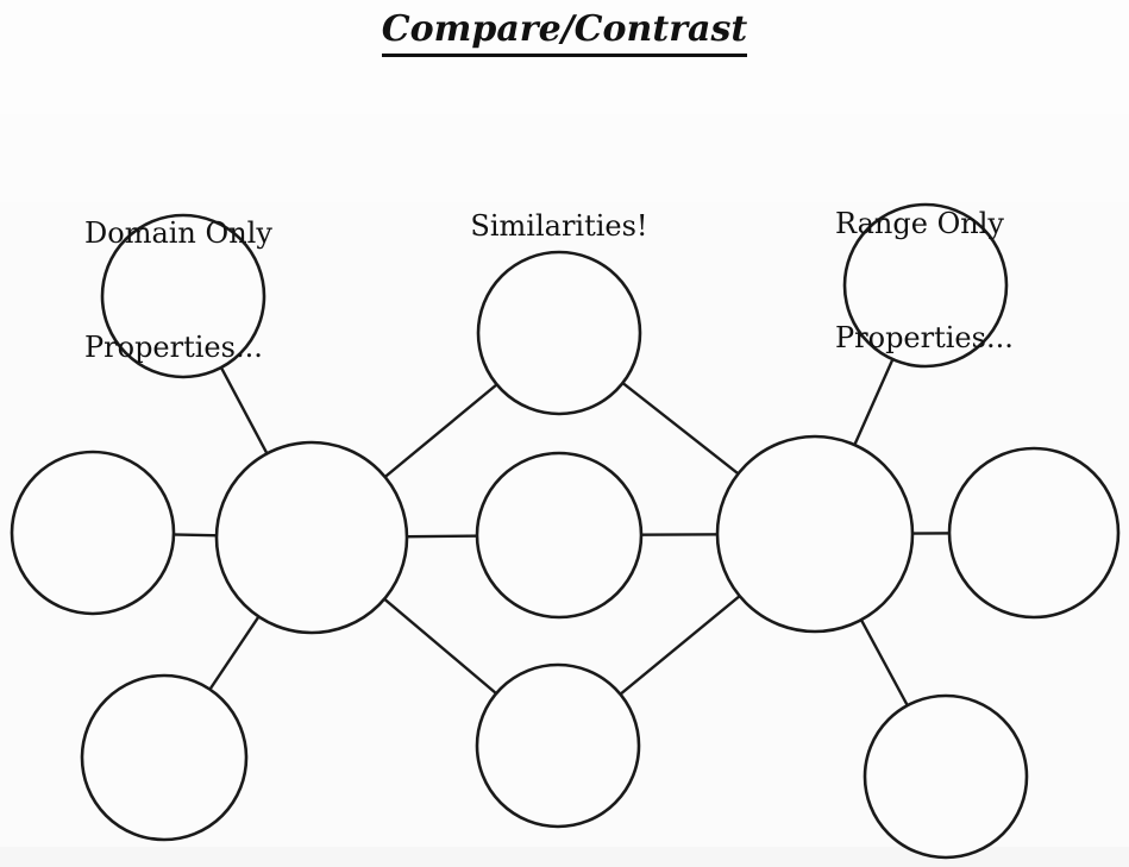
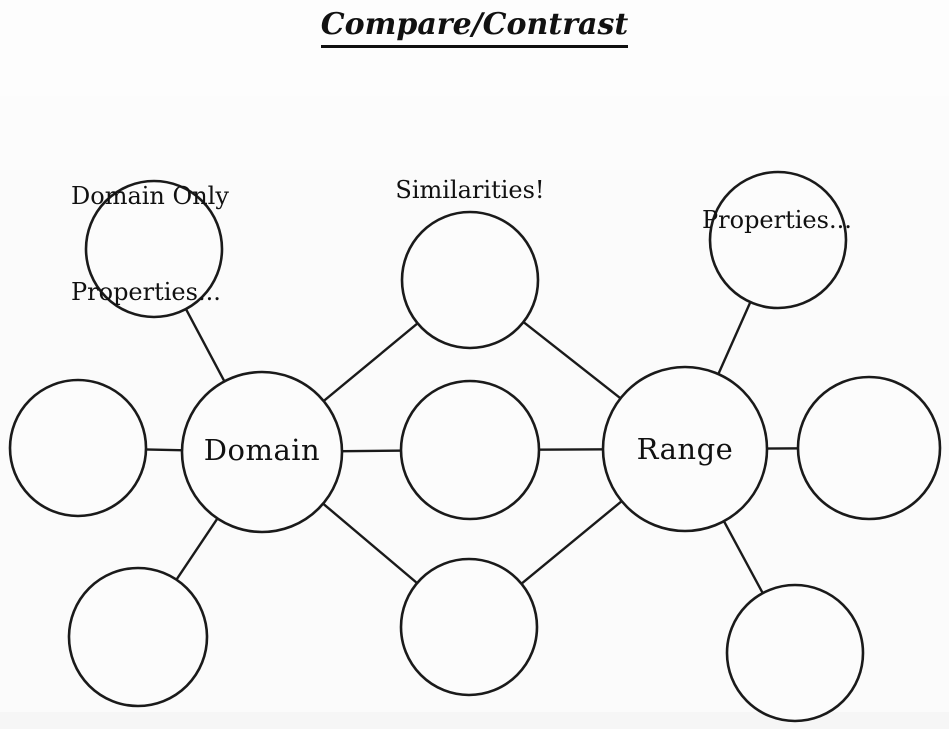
  Compare/Contrast
  Domain Only
  Properties...
  Similarities!
- Range Only
  Properties...
+ Domain
+ Range
